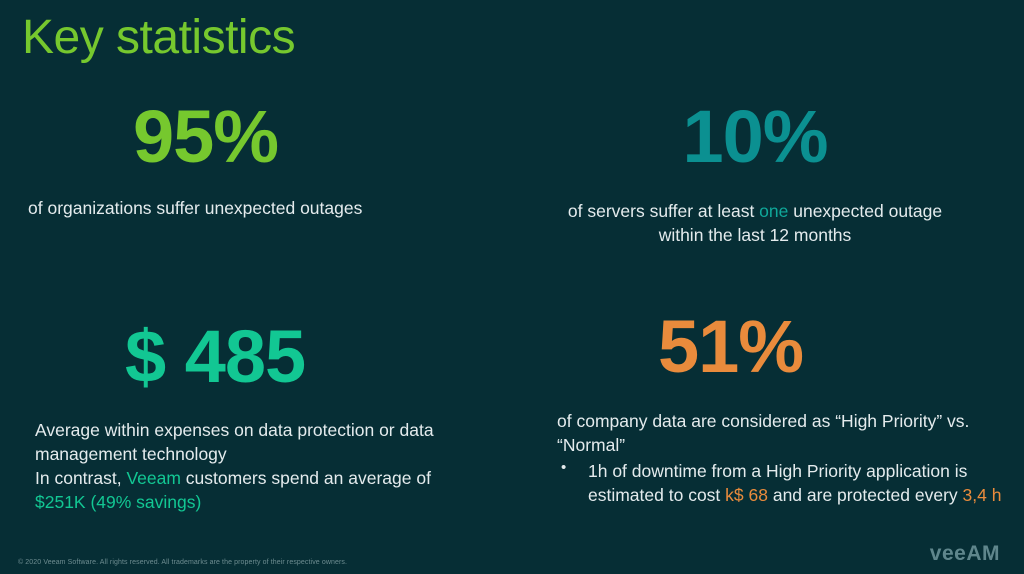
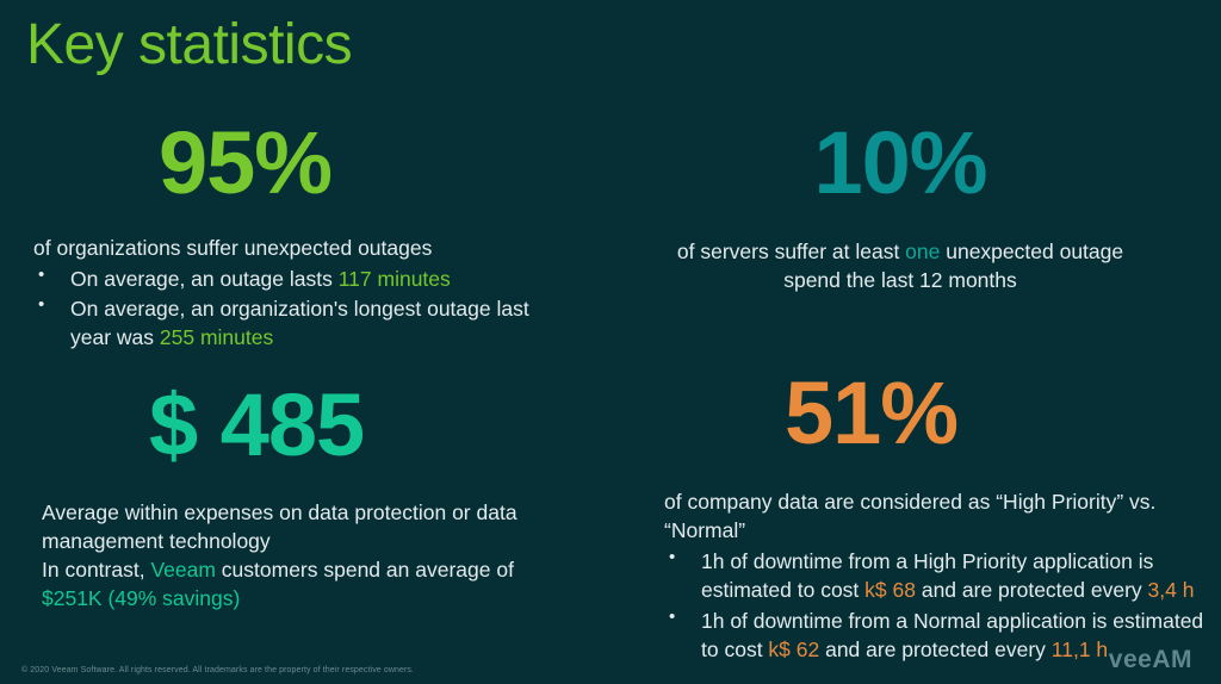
  Key statistics
  95%
  of organizations suffer unexpected outages
+ On average, an outage lasts 117 minutes
+ On average, an organization's longest outage last year was 255 minutes
  10%
- of servers suffer at least one unexpected outage within the last 12 months
+ of servers suffer at least one unexpected outage spend the last 12 months
  $ 485
  Average within expenses on data protection or data management technology
  In contrast, Veeam customers spend an average of $251K (49% savings)
  51%
  of company data are considered as “High Priority” vs. “Normal”
  1h of downtime from a High Priority application is estimated to cost k$ 68 and are protected every 3,4 h
+ 1h of downtime from a Normal application is estimated to cost k$ 62 and are protected every 11,1 h
  veeAM
